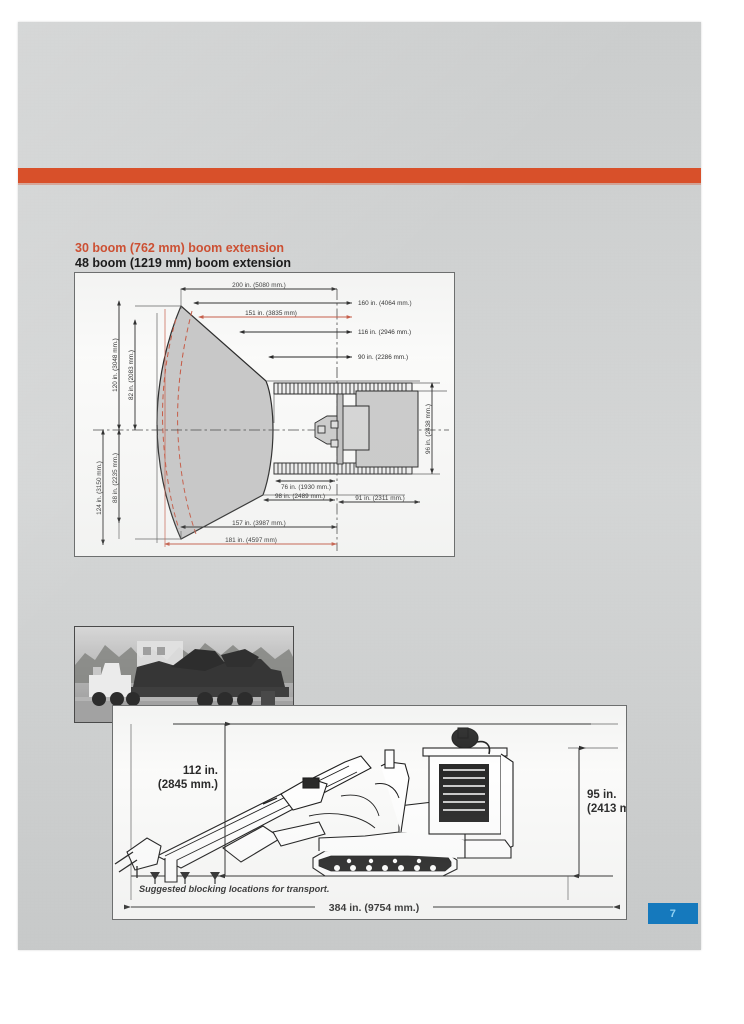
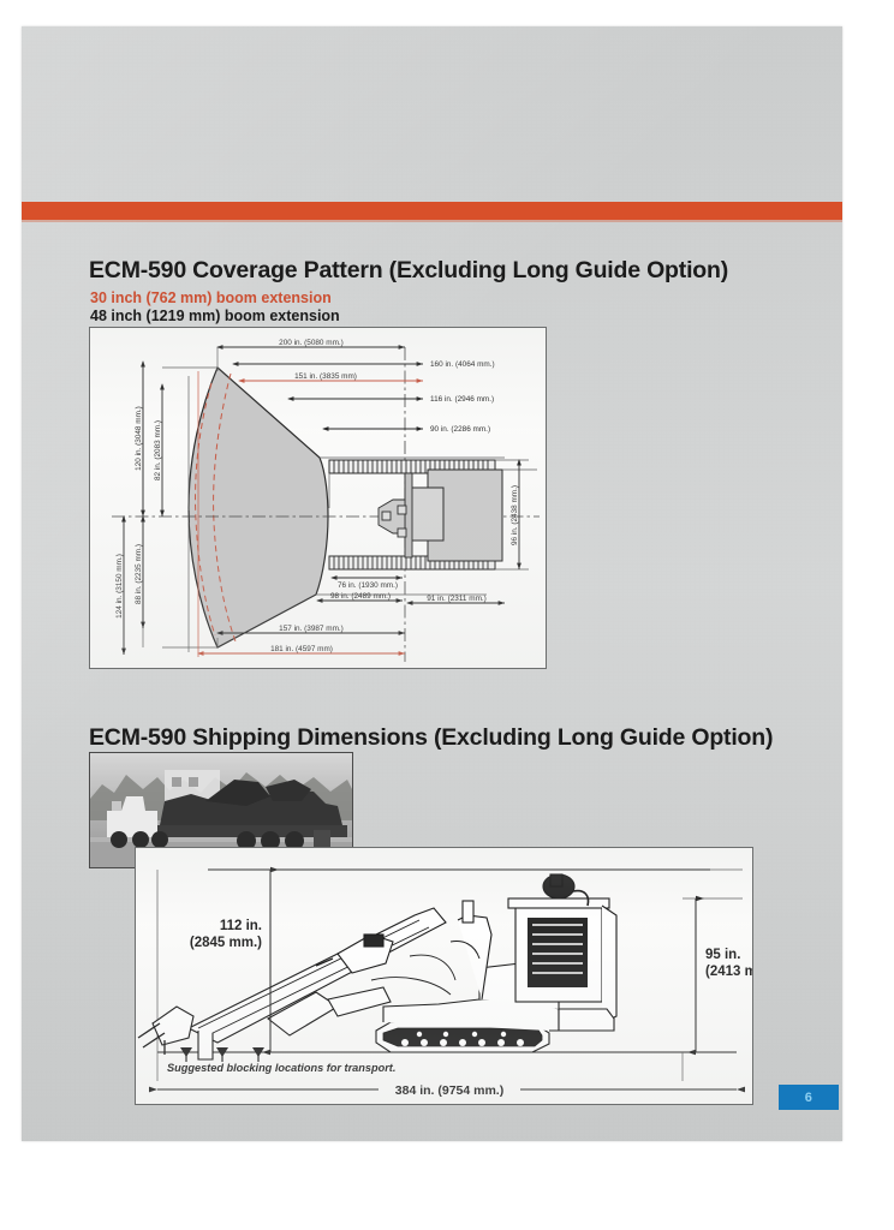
+ ECM-590 Coverage Pattern (Excluding Long Guide Option)
- 30 boom (762 mm) boom extension
+ 30 inch (762 mm) boom extension
- 48 boom (1219 mm) boom extension
+ 48 inch (1219 mm) boom extension
+ ECM-590 Shipping Dimensions (Excluding Long Guide Option)
- 7
+ 6
